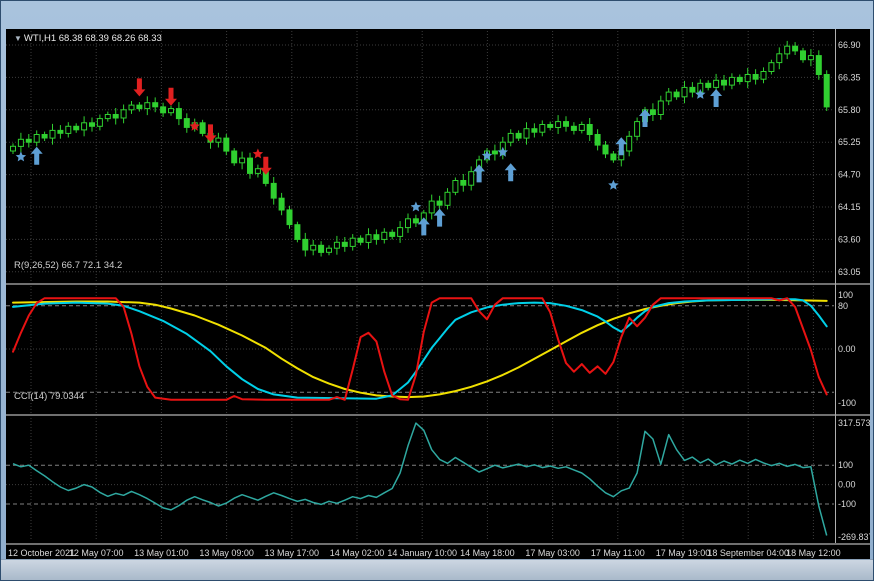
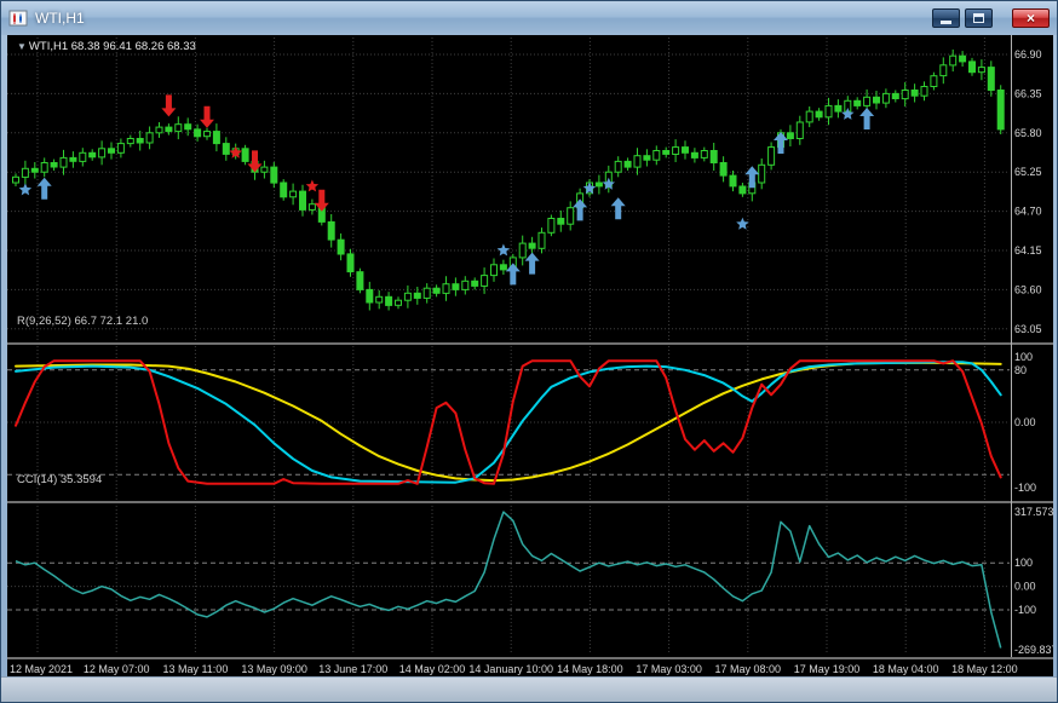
+ WTI,H1
+ ×
  66.90
  66.35
  65.80
  65.25
  64.70
  64.15
  63.60
  63.05
  100
  80
  0.00
  -100
  317.573
  100
  0.00
  -100
  -269.83
- 12 October 2021
+ 12 May 2021
  12 May 07:00
- 13 May 01:00
+ 13 May 11:00
  13 May 09:00
- 13 May 17:00
+ 13 June 17:00
  14 May 02:00
  14 January 10:00
  14 May 18:00
  17 May 03:00
- 17 May 11:00
+ 17 May 08:00
  17 May 19:00
- 18 September 04:00
+ 18 May 04:00
  18 May 12:00
- ▼ WTI,H1 68.38 68.39 68.26 68.33
+ ▼ WTI,H1 68.38 96.41 68.26 68.33
- R(9,26,52) 66.7 72.1 34.2
+ R(9,26,52) 66.7 72.1 21.0
- CCI(14) 79.0344
+ CCI(14) 35.3594
